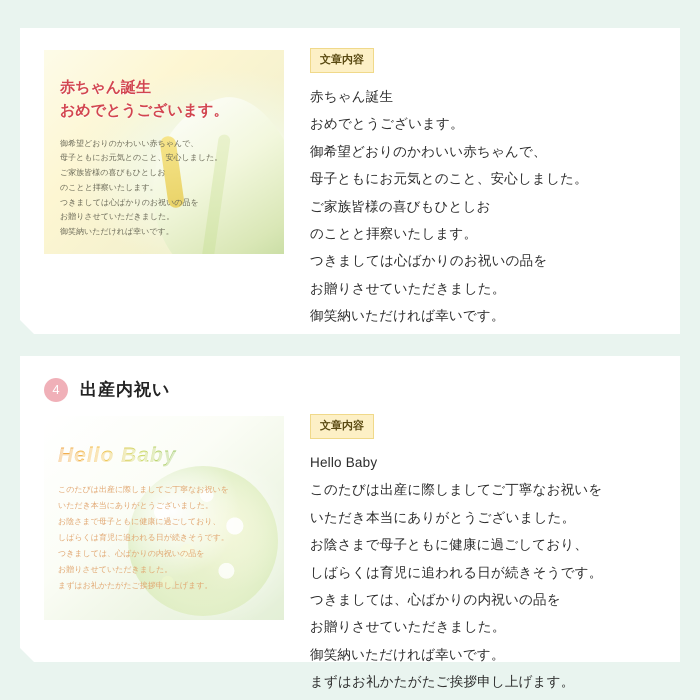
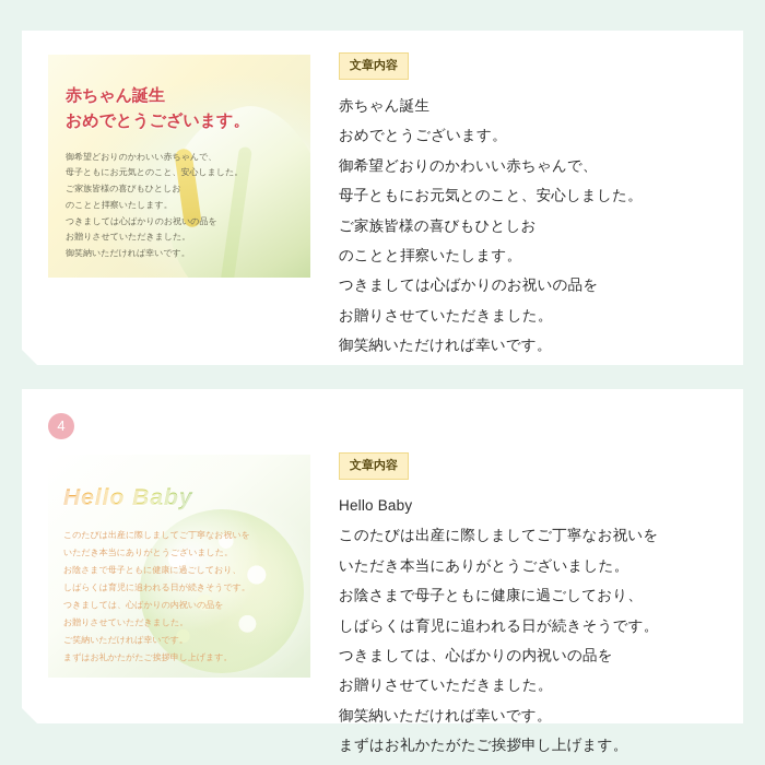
  赤ちゃん誕生
  おめでとうございます。
  御希望どおりのかわいい赤ちゃんで、
  母子ともにお元気とのこと、安心しました。
  ご家族皆様の喜びもひとしお
  のことと拝察いたします。
  つきましては心ばかりのお祝いの品を
  お贈りさせていただきました。
  御笑納いただければ幸いです。
  文章内容
  赤ちゃん誕生
  おめでとうございます。
  御希望どおりのかわいい赤ちゃんで、
  母子ともにお元気とのこと、安心しました。
  ご家族皆様の喜びもひとしお
  のことと拝察いたします。
  つきましては心ばかりのお祝いの品を
  お贈りさせていただきました。
  御笑納いただければ幸いです。
  4
- 出産内祝い
  Hello Baby
  このたびは出産に際しましてご丁寧なお祝いを
  いただき本当にありがとうございました。
  お陰さまで母子ともに健康に過ごしており、
  しばらくは育児に追われる日が続きそうです。
  つきましては、心ばかりの内祝いの品を
  お贈りさせていただきました。
+ ご笑納いただければ幸いです。
  まずはお礼かたがたご挨拶申し上げます。
  文章内容
  Hello Baby
  このたびは出産に際しましてご丁寧なお祝いを
  いただき本当にありがとうございました。
  お陰さまで母子ともに健康に過ごしており、
  しばらくは育児に追われる日が続きそうです。
  つきましては、心ばかりの内祝いの品を
  お贈りさせていただきました。
  御笑納いただければ幸いです。
  まずはお礼かたがたご挨拶申し上げます。
